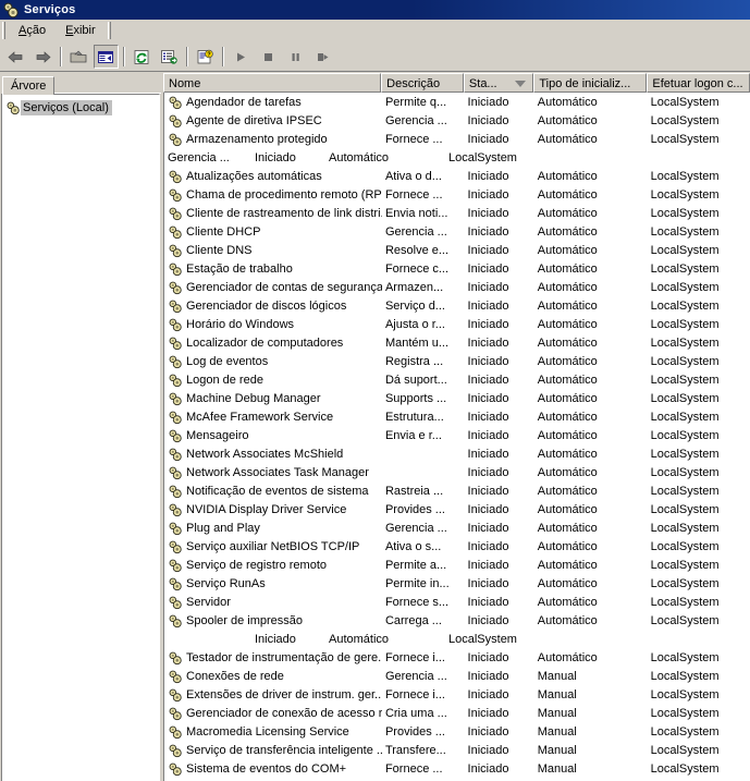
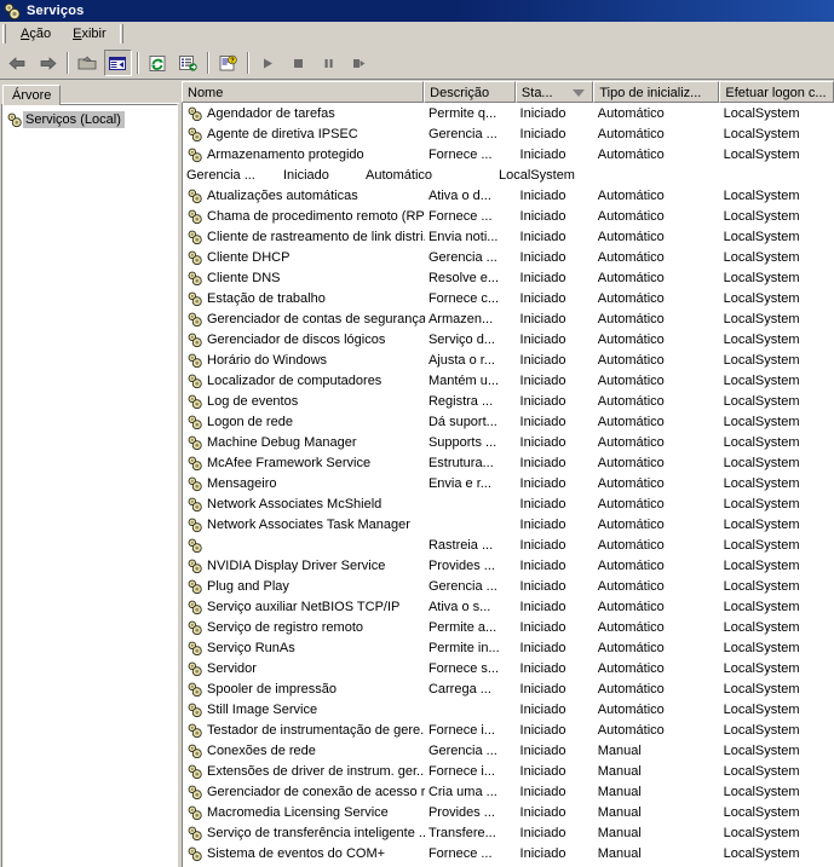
  Serviços
  Ação
  Exibir
  Árvore
  Serviços (Local)
  Nome
  Descrição
  Sta...
  Tipo de inicializ...
  Efetuar logon c...
  Agendador de tarefas
  Permite q...
  Iniciado
  Automático
  LocalSystem
  Agente de diretiva IPSEC
  Gerencia ...
  Iniciado
  Automático
  LocalSystem
  Armazenamento protegido
  Fornece ...
  Iniciado
  Automático
  LocalSystem
  Gerencia ...
  Iniciado
  Automático
  LocalSystem
  Atualizações automáticas
  Ativa o d...
  Iniciado
  Automático
  LocalSystem
  Chama de procedimento remoto (RP
  Fornece ...
  Iniciado
  Automático
  LocalSystem
  Cliente de rastreamento de link distri
  Envia noti...
  Iniciado
  Automático
  LocalSystem
  Cliente DHCP
  Gerencia ...
  Iniciado
  Automático
  LocalSystem
  Cliente DNS
  Resolve e...
  Iniciado
  Automático
  LocalSystem
  Estação de trabalho
  Fornece c...
  Iniciado
  Automático
  LocalSystem
  Gerenciador de contas de segurança
  Armazen...
  Iniciado
  Automático
  LocalSystem
  Gerenciador de discos lógicos
  Serviço d...
  Iniciado
  Automático
  LocalSystem
  Horário do Windows
  Ajusta o r...
  Iniciado
  Automático
  LocalSystem
  Localizador de computadores
  Mantém u...
  Iniciado
  Automático
  LocalSystem
  Log de eventos
  Registra ...
  Iniciado
  Automático
  LocalSystem
  Logon de rede
  Dá suport...
  Iniciado
  Automático
  LocalSystem
  Machine Debug Manager
  Supports ...
  Iniciado
  Automático
  LocalSystem
  McAfee Framework Service
  Estrutura...
  Iniciado
  Automático
  LocalSystem
  Mensageiro
  Envia e r...
  Iniciado
  Automático
  LocalSystem
  Network Associates McShield
  Iniciado
  Automático
  LocalSystem
  Network Associates Task Manager
  Iniciado
  Automático
  LocalSystem
- Notificação de eventos de sistema
  Rastreia ...
  Iniciado
  Automático
  LocalSystem
  NVIDIA Display Driver Service
  Provides ...
  Iniciado
  Automático
  LocalSystem
  Plug and Play
  Gerencia ...
  Iniciado
  Automático
  LocalSystem
  Serviço auxiliar NetBIOS TCP/IP
  Ativa o s...
  Iniciado
  Automático
  LocalSystem
  Serviço de registro remoto
  Permite a...
  Iniciado
  Automático
  LocalSystem
  Serviço RunAs
  Permite in...
  Iniciado
  Automático
  LocalSystem
  Servidor
  Fornece s...
  Iniciado
  Automático
  LocalSystem
  Spooler de impressão
  Carrega ...
  Iniciado
  Automático
  LocalSystem
+ Still Image Service
  Iniciado
  Automático
  LocalSystem
  Testador de instrumentação de gere.
  Fornece i...
  Iniciado
  Automático
  LocalSystem
  Conexões de rede
  Gerencia ...
  Iniciado
  Manual
  LocalSystem
  Extensões de driver de instrum. ger..
  Fornece i...
  Iniciado
  Manual
  LocalSystem
  Gerenciador de conexão de acesso r
  Cria uma ...
  Iniciado
  Manual
  LocalSystem
  Macromedia Licensing Service
  Provides ...
  Iniciado
  Manual
  LocalSystem
  Serviço de transferência inteligente ..
  Transfere...
  Iniciado
  Manual
  LocalSystem
  Sistema de eventos do COM+
  Fornece ...
  Iniciado
  Manual
  LocalSystem
